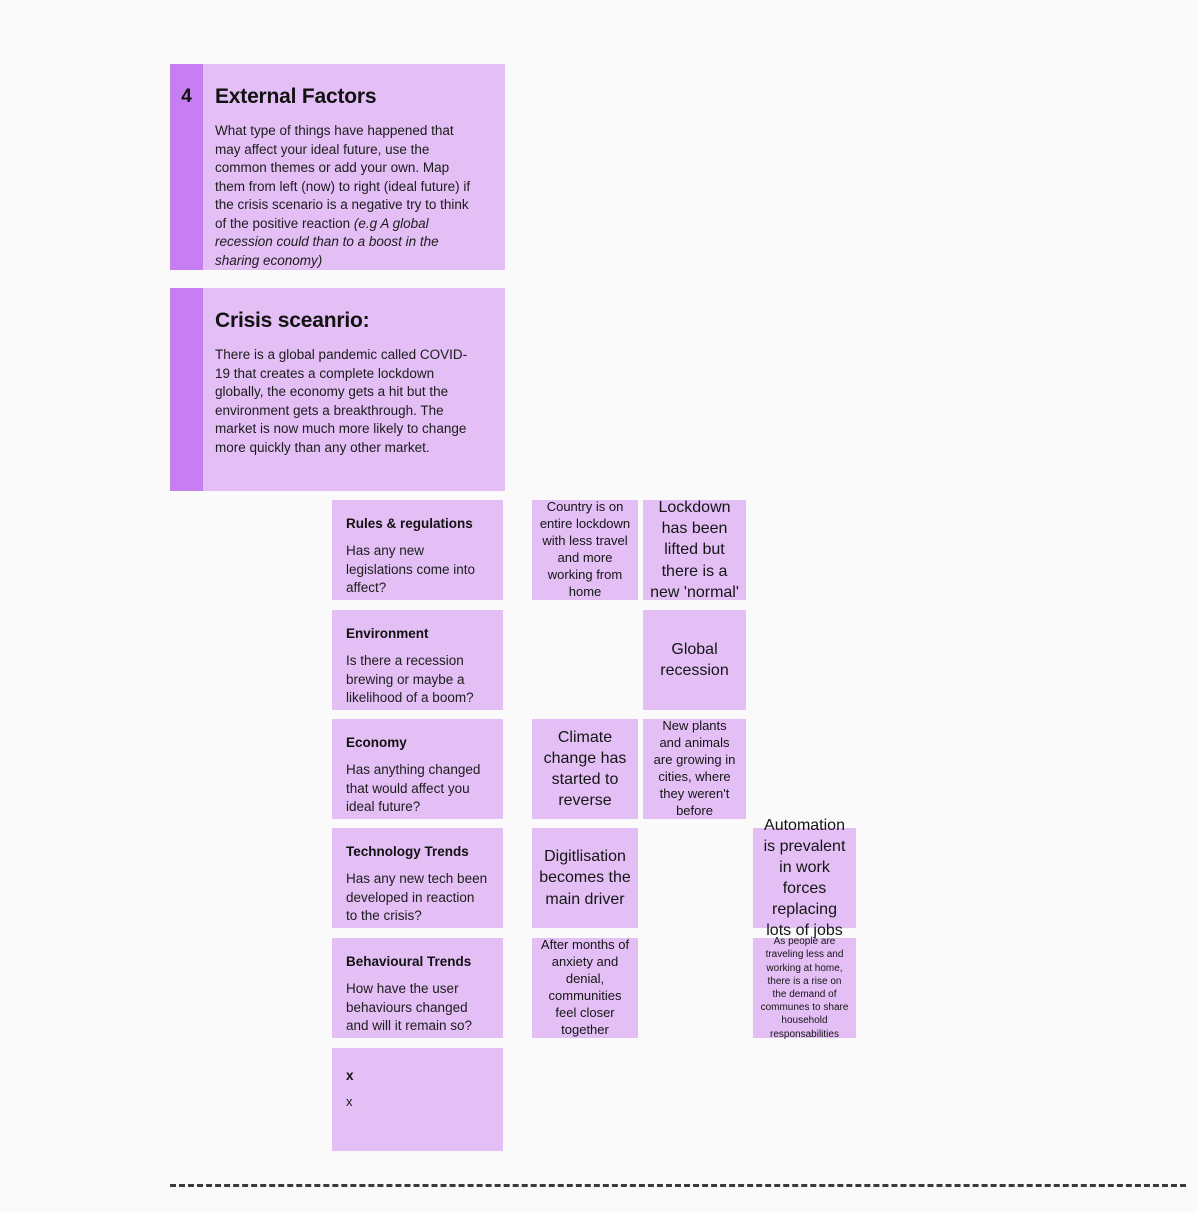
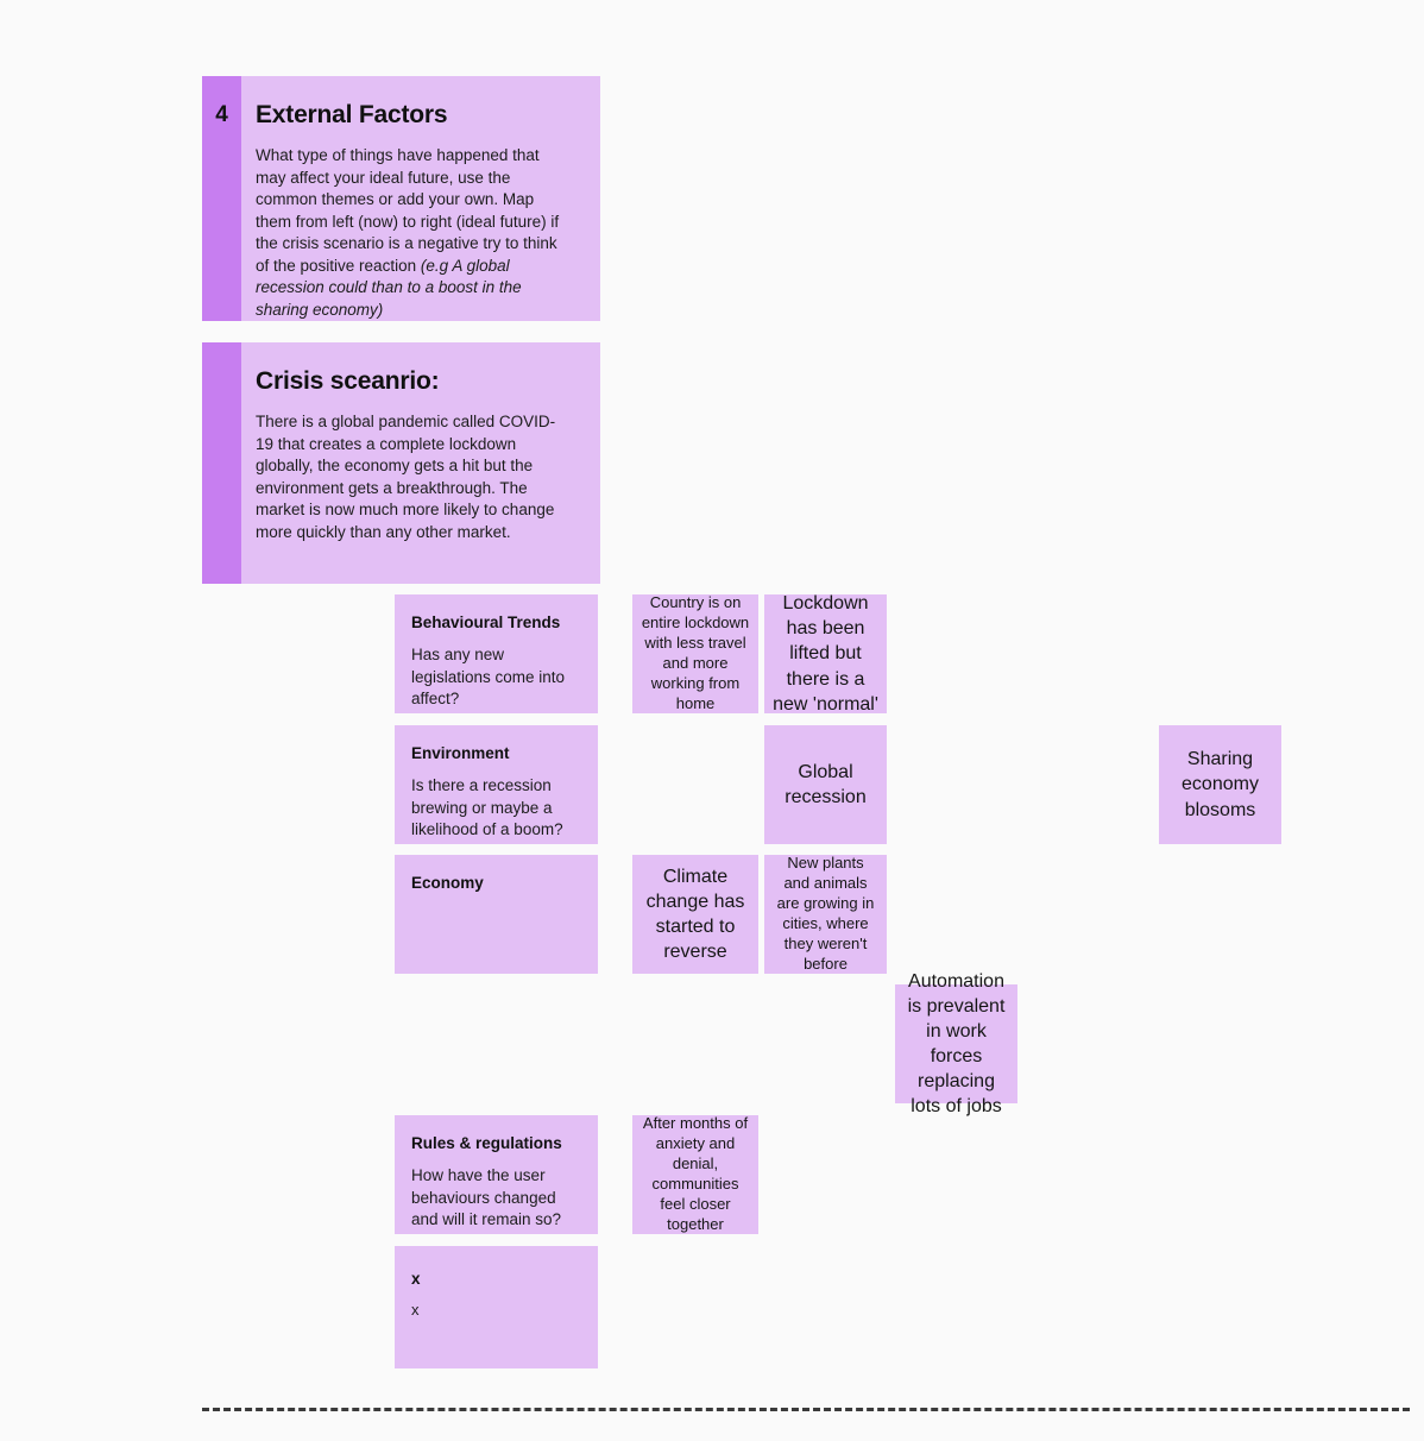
  4
  External Factors
  What type of things have happened that may affect your ideal future, use the common themes or add your own. Map them from left (now) to right (ideal future) if the crisis scenario is a negative try to think of the positive reaction (e.g A global recession could than to a boost in the sharing economy)
  Crisis sceanrio:
  There is a global pandemic called COVID-19 that creates a complete lockdown globally, the economy gets a hit but the environment gets a breakthrough. The market is now much more likely to change more quickly than any other market.
- Rules & regulations
+ Behavioural Trends
  Has any new legislations come into affect?
  Environment
  Is there a recession brewing or maybe a likelihood of a boom?
  Economy
- Has anything changed that would affect you ideal future?
- Technology Trends
- Has any new tech been developed in reaction to the crisis?
- Behavioural Trends
+ Rules & regulations
  How have the user behaviours changed and will it remain so?
  x
  x
  Country is on entire lockdown with less travel and more working from home
  Lockdown has been lifted but there is a new 'normal'
  Global recession
+ Sharing economy blosoms
  Climate change has started to reverse
  New plants and animals are growing in cities, where they weren't before
- Digitlisation becomes the main driver
  Automation is prevalent in work forces replacing lots of jobs
  After months of anxiety and denial, communities feel closer together
- As people are traveling less and working at home, there is a rise on the demand of communes to share household responsabilities
